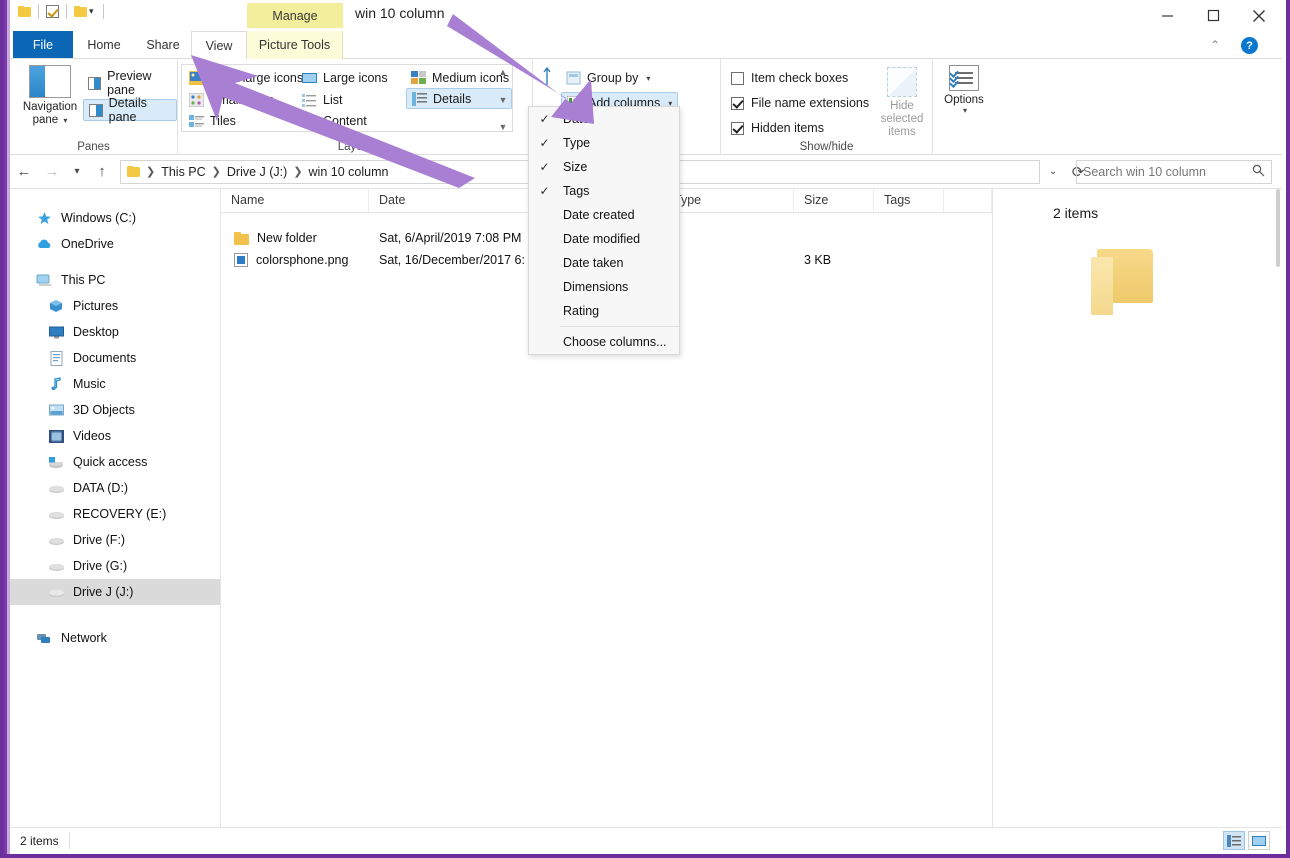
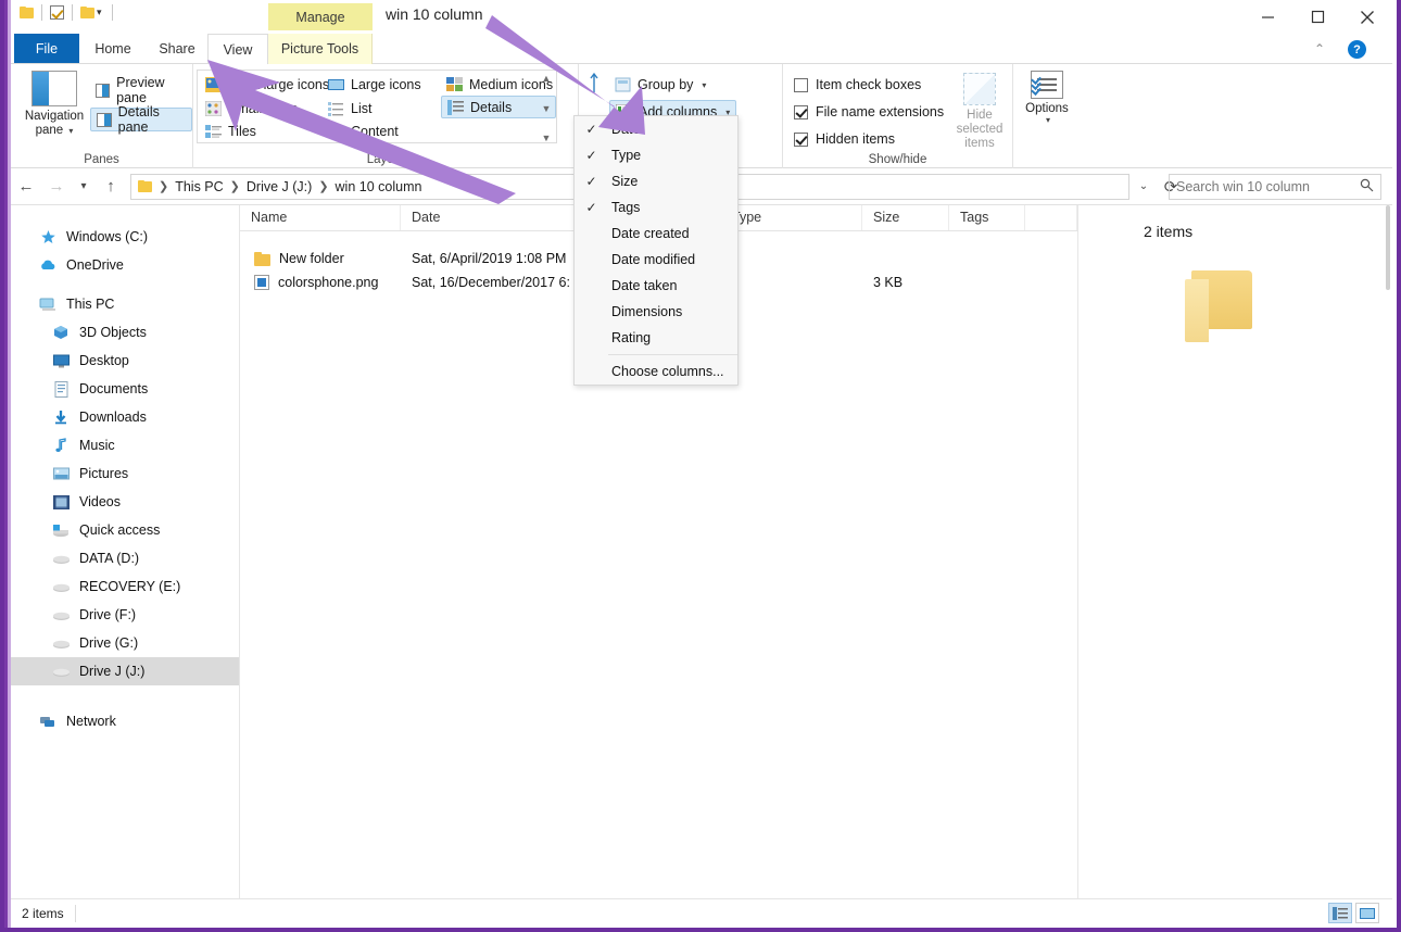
  ▾
  Manage
  win 10 column
  File
  Home
  Share
  View
  Picture Tools
  ⌃
  ?
  Navigation
  pane ▾
  Preview pane
  Details pane
  Panes
  Large icons
  Medium icons
  List
  Details
  Tiles
  ontent
  ▲
  ▼
  ▼
  Group by
  ▾
  dd columns
  ▾
  Item check boxes
  File name extensions
  Hidden items
  Hide selected
  items
  Show/hide
  Options
  ▾
  ←
  →
  ▾
  ↑
  ❯
  This PC
  ❯
  Drive J (J:)
  ❯
  win 10 column
  ⌄
  ⟳
  Search win 10 column
  Windows (C:)
  OneDrive
  This PC
- Pictures
+ 3D Objects
  Desktop
  Documents
+ Downloads
  Music
- 3D Objects
+ Pictures
  Videos
  Quick access
  DATA (D:)
  RECOVERY (E:)
  Drive (F:)
  Drive (G:)
  Drive J (J:)
  Network
  Name
  Date
  ype
  Size
  Tags
  New folder
- Sat, 6/April/2019 7:08 PM
+ Sat, 6/April/2019 1:08 PM
  colorsphone.png
  Sat, 16/December/2017 6:
  3 KB
  2 items
  2 items
  ✓
  ✓
  Type
  ✓
  Size
  ✓
  Tags
  Date created
  Date modified
  Date taken
  Dimensions
  Rating
  Choose columns...
